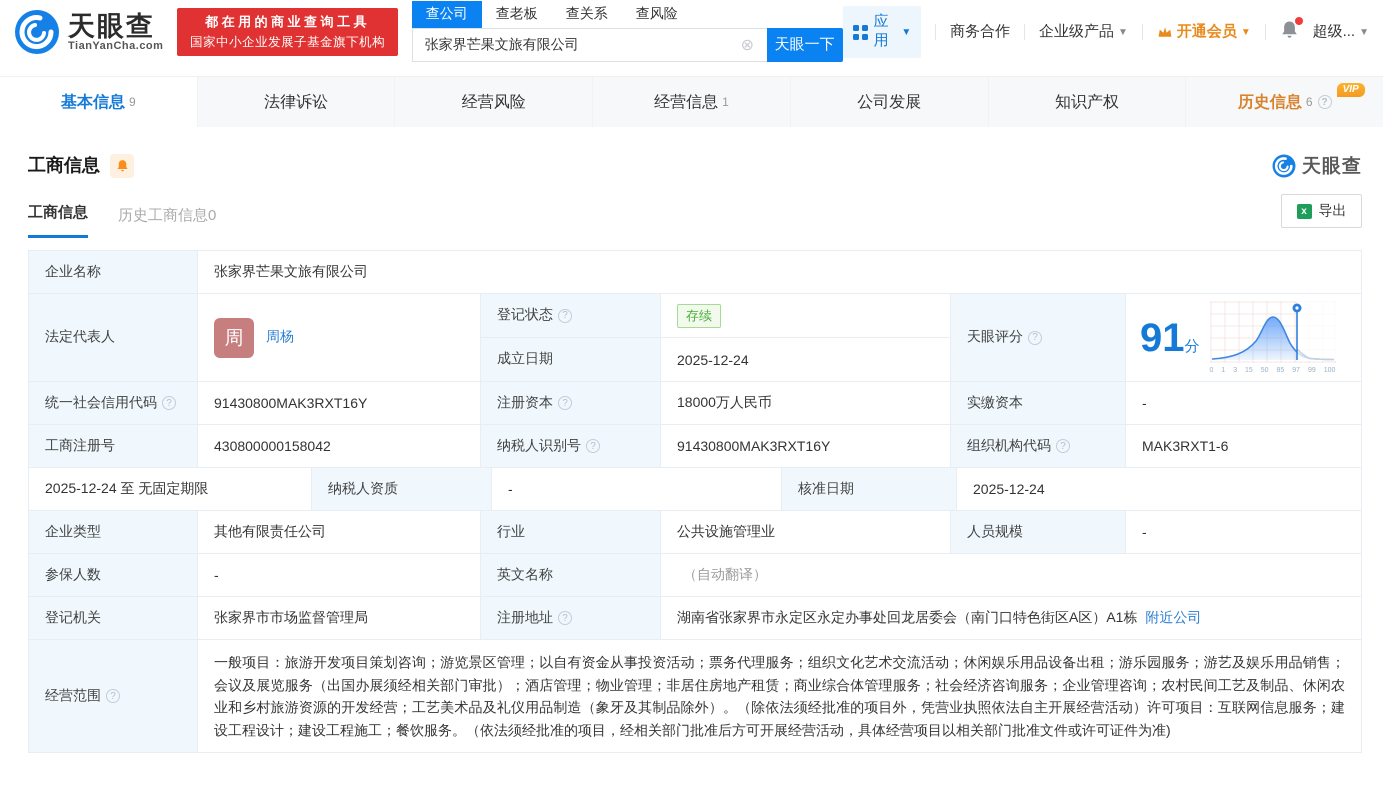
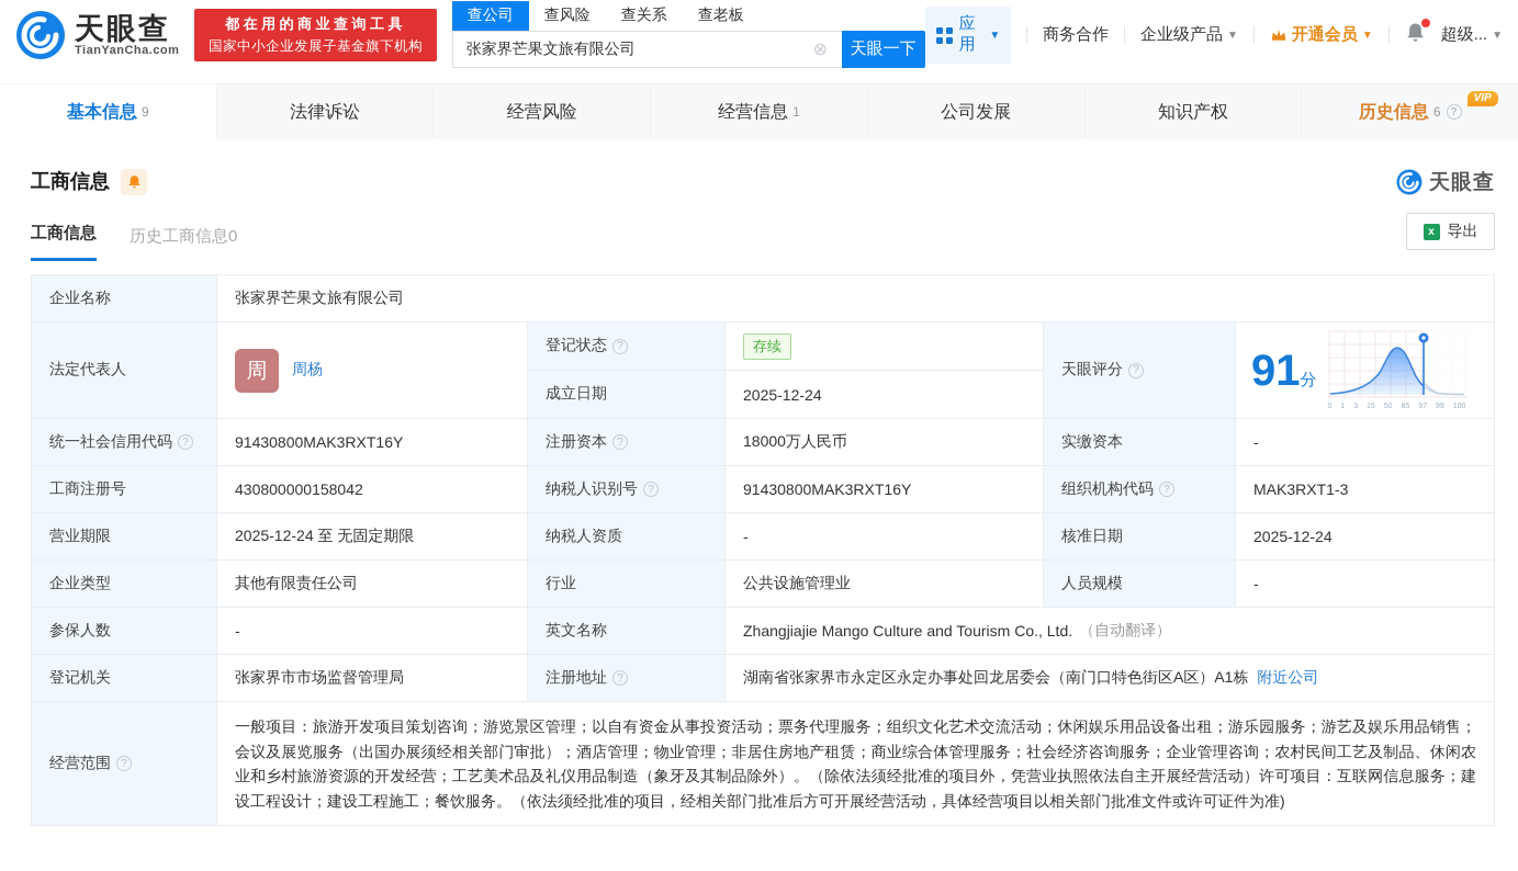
  天眼查
  TianYanCha.com
  都在用的商业查询工具
  国家中小企业发展子基金旗下机构
  查公司
- 查老板
+ 查风险
  查关系
- 查风险
+ 查老板
  张家界芒果文旅有限公司
  ⊗
  天眼一下
  应用
  ▼
  商务合作
  企业级产品
  ▼
  开通会员
  ▼
  超级...
  ▼
  基本信息
  9
  法律诉讼
  经营风险
  经营信息
  1
  公司发展
  知识产权
  VIP
  历史信息
  6
  ?
  工商信息
  天眼查
  工商信息
  历史工商信息0
  x
  导出
  企业名称
  张家界芒果文旅有限公司
  法定代表人
  周
  周杨
  登记状态
  ?
  存续
  成立日期
  2025-12-24
  天眼评分
  ?
  91分
  统一社会信用代码
  ?
  91430800MAK3RXT16Y
  注册资本
  ?
  18000万人民币
  实缴资本
  -
  工商注册号
  430800000158042
  纳税人识别号
  ?
  91430800MAK3RXT16Y
  组织机构代码
  ?
- MAK3RXT1-6
+ MAK3RXT1-3
+ 营业期限
  2025-12-24 至 无固定期限
  纳税人资质
  -
  核准日期
  2025-12-24
  企业类型
  其他有限责任公司
  行业
  公共设施管理业
  人员规模
  -
  参保人数
  -
  英文名称
+ Zhangjiajie Mango Culture and Tourism Co., Ltd.
  （自动翻译）
  登记机关
  张家界市市场监督管理局
  注册地址
  ?
  湖南省张家界市永定区永定办事处回龙居委会（南门口特色街区A区）A1栋
  附近公司
  经营范围
  ?
  一般项目：旅游开发项目策划咨询；游览景区管理；以自有资金从事投资活动；票务代理服务；组织文化艺术交流活动；休闲娱乐用品设备出租；游乐园服务；游艺及娱乐用品销售；会议及展览服务（出国办展须经相关部门审批）；酒店管理；物业管理；非居住房地产租赁；商业综合体管理服务；社会经济咨询服务；企业管理咨询；农村民间工艺及制品、休闲农业和乡村旅游资源的开发经营；工艺美术品及礼仪用品制造（象牙及其制品除外）。（除依法须经批准的项目外，凭营业执照依法自主开展经营活动）许可项目：互联网信息服务；建设工程设计；建设工程施工；餐饮服务。（依法须经批准的项目，经相关部门批准后方可开展经营活动，具体经营项目以相关部门批准文件或许可证件为准)
